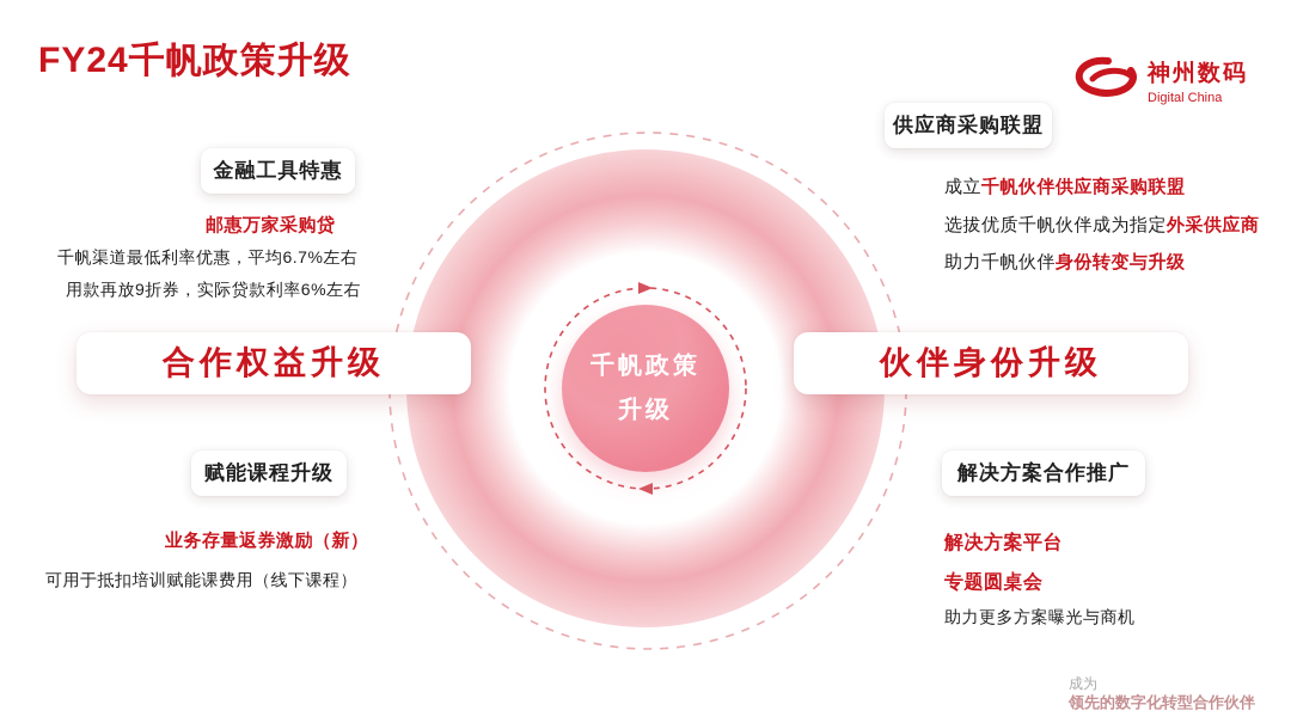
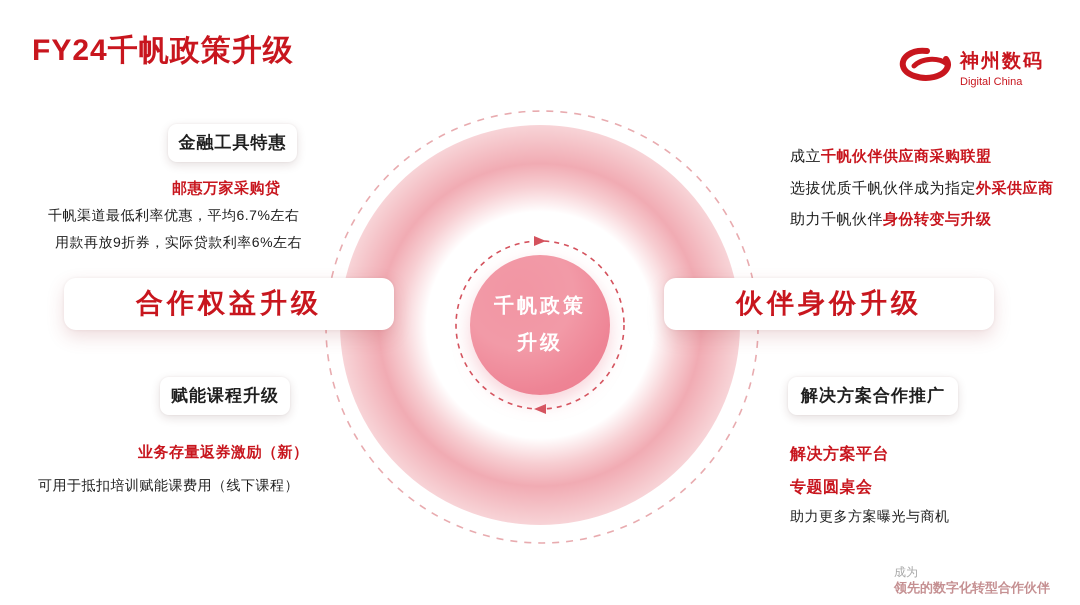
  FY24千帆政策升级
  神州数码
  Digital China
  千帆政策
  升级
  金融工具特惠
  邮惠万家采购贷
  千帆渠道最低利率优惠，平均6.7%左右
  用款再放9折券，实际贷款利率6%左右
  合作权益升级
  赋能课程升级
  业务存量返券激励（新）
  可用于抵扣培训赋能课费用（线下课程）
- 供应商采购联盟
  成立千帆伙伴供应商采购联盟
  选拔优质千帆伙伴成为指定外采供应商
  助力千帆伙伴身份转变与升级
  伙伴身份升级
  解决方案合作推广
  解决方案平台
  专题圆桌会
  助力更多方案曝光与商机
  成为
  领先的数字化转型合作伙伴
